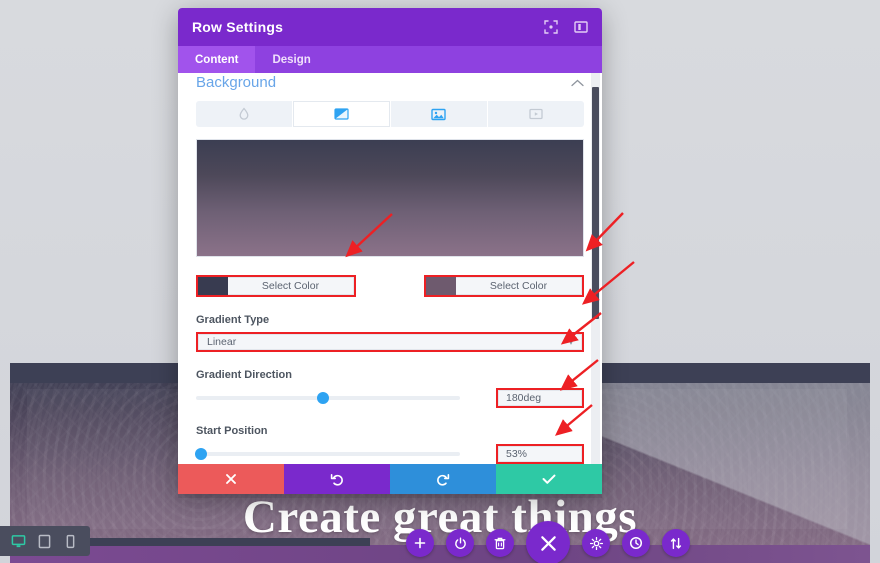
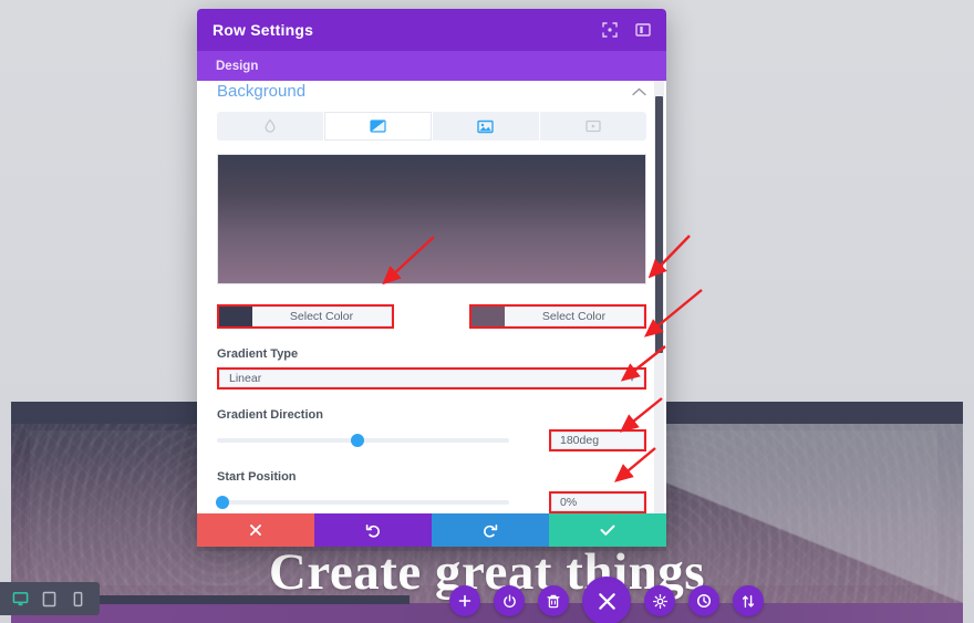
  Create great things
  Row Settings
- Content
  Design
  Background
  Select Color
  Select Color
  Gradient Type
  Linear
  ▾
  Gradient Direction
  180deg
  Start Position
- 53%
+ 0%
